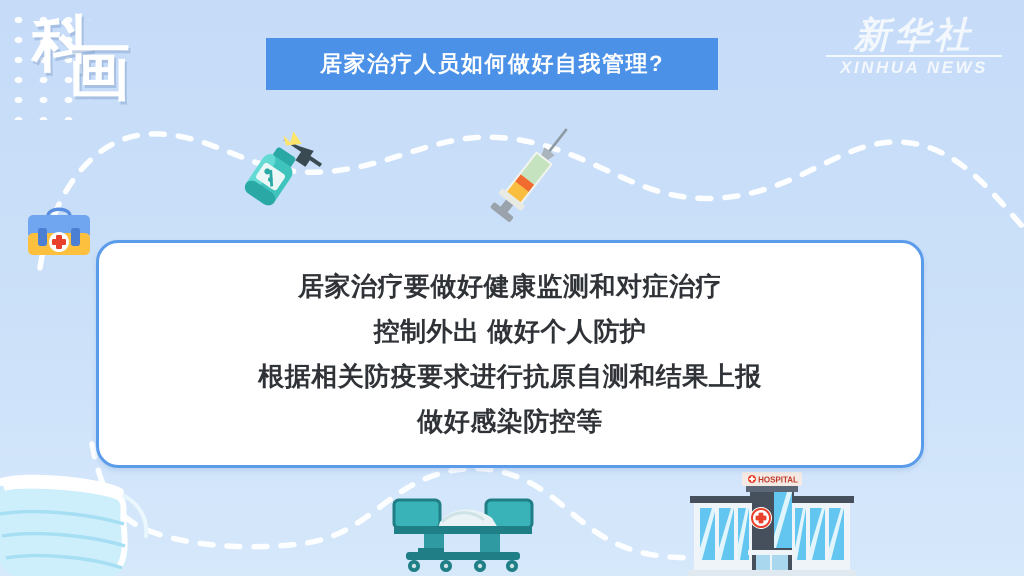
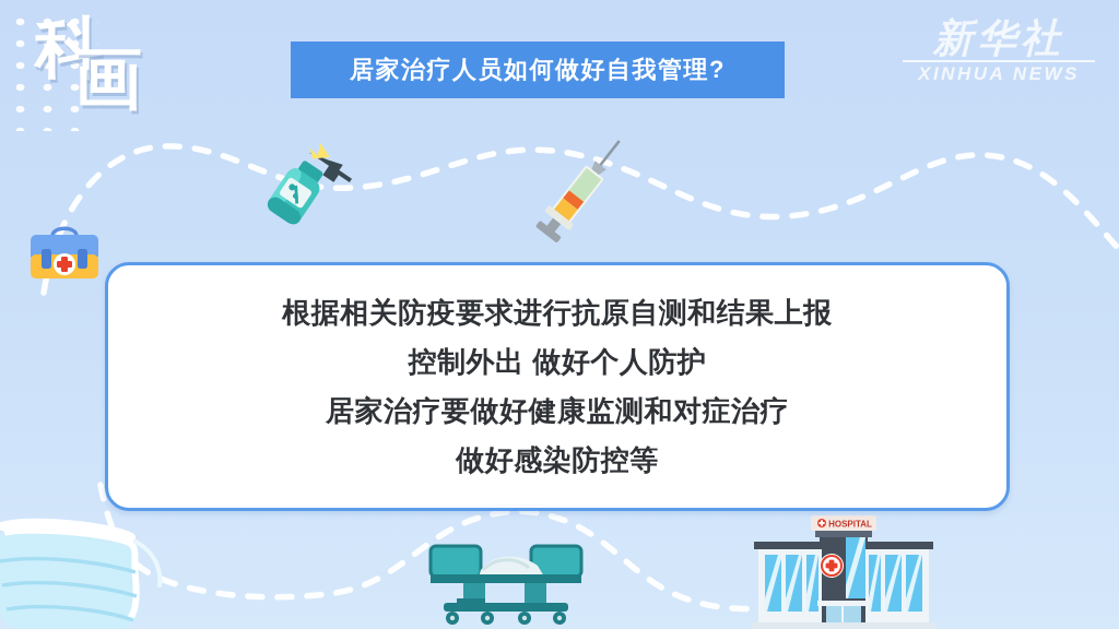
  科
  画
  居家治疗人员如何做好自我管理?
  新华社
  XINHUA NEWS
  HOSPITAL
- 居家治疗要做好健康监测和对症治疗
+ 根据相关防疫要求进行抗原自测和结果上报
  控制外出 做好个人防护
- 根据相关防疫要求进行抗原自测和结果上报
+ 居家治疗要做好健康监测和对症治疗
  做好感染防控等
